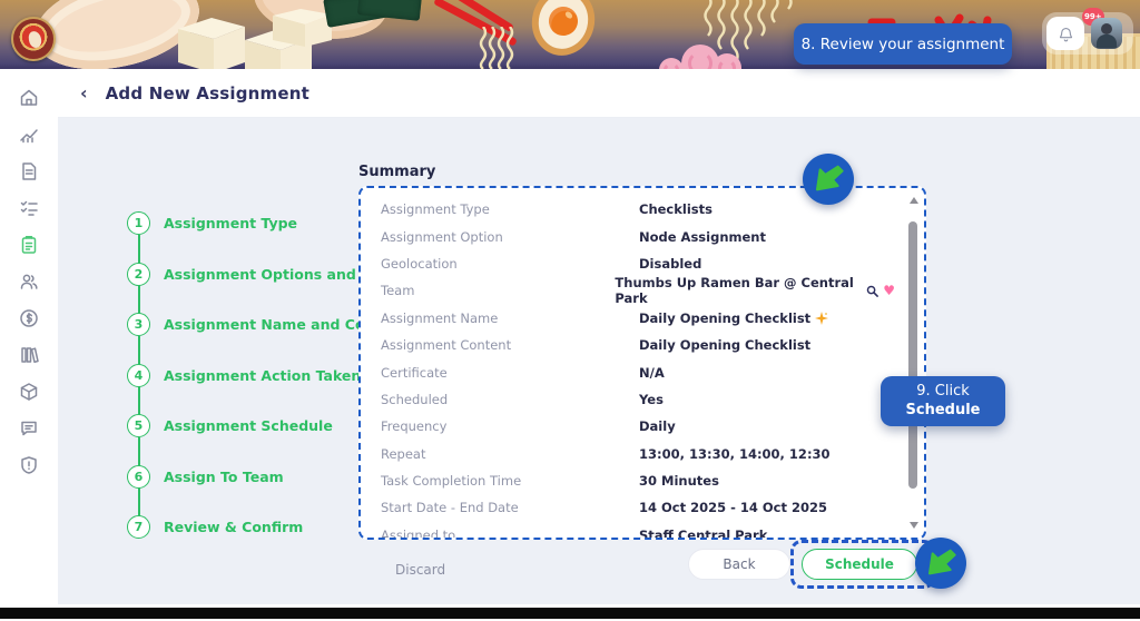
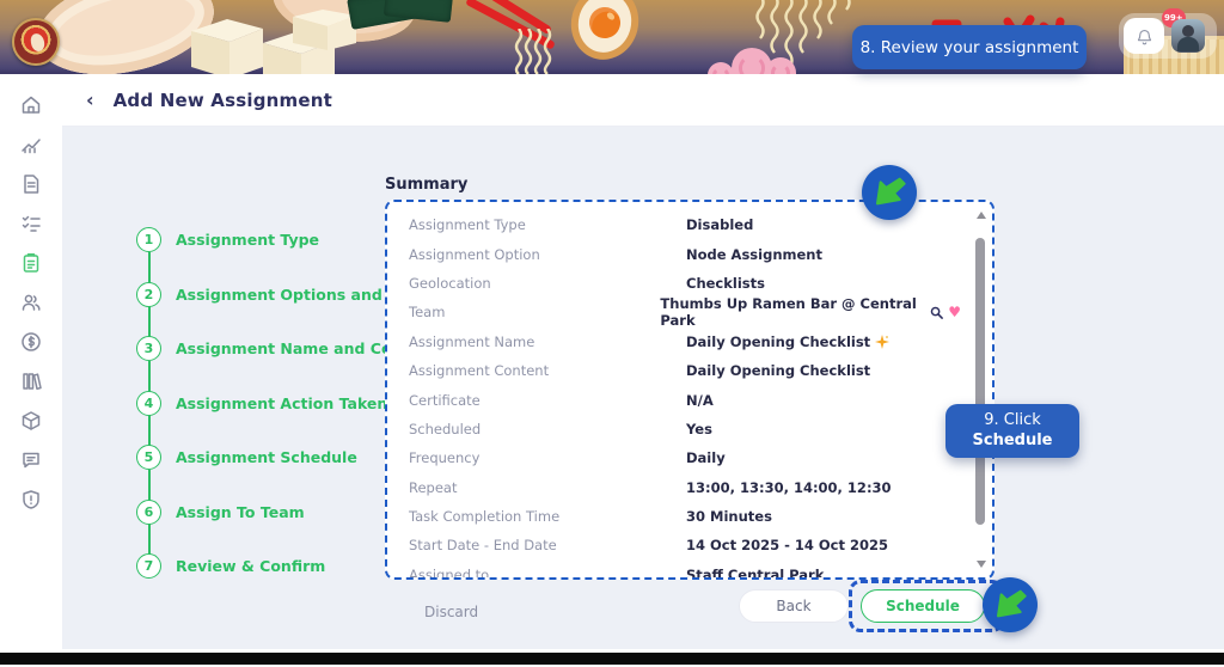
  99+
  ‹
  Add New Assignment
  1
  Assignment Type
  2
  Assignment Options and
  3
  Assignment Name and C
  4
  Assignment Action Taken
  5
  Assignment Schedule
  6
  Assign To Team
  7
  Review & Confirm
  Summary
  Assignment Type
- Checklists
+ Disabled
  Assignment Option
  Node Assignment
  Geolocation
- Disabled
+ Checklists
  Team
  Thumbs Up Ramen Bar @ Central Park
  ♥
  Assignment Name
  Daily Opening Checklist
  Assignment Content
  Daily Opening Checklist
  Certificate
  N/A
  Scheduled
  Yes
  Frequency
  Daily
  Repeat
  13:00, 13:30, 14:00, 12:30
  Task Completion Time
  30 Minutes
  Start Date - End Date
  14 Oct 2025 - 14 Oct 2025
  Assigned to
  Staff Central Park
  Discard
  Back
  Schedule
  8. Review your assignment
  9. Click
  Schedule
